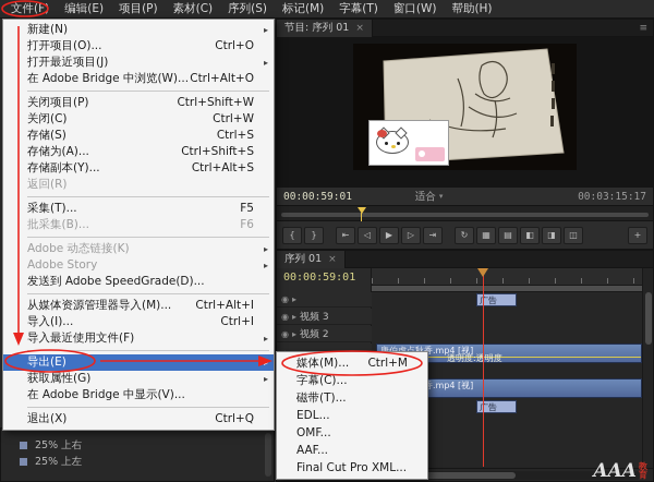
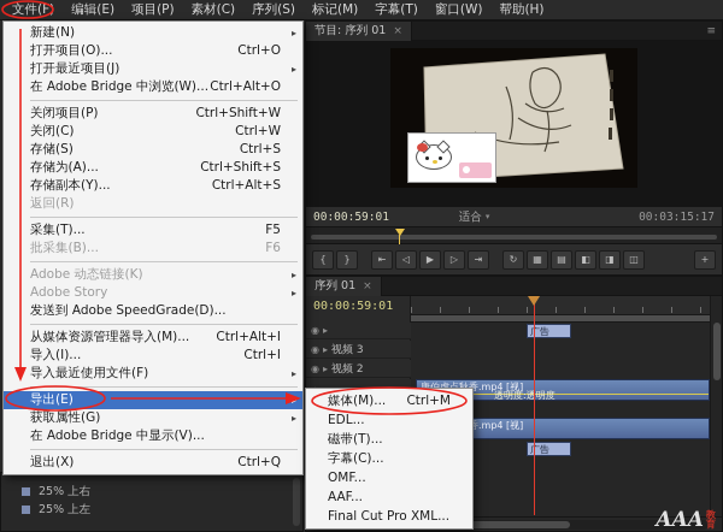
  文件(F
  编辑(E)
  项目(P)
  素材(C)
  序列(S)
  标记(M)
  字幕(T)
  窗口(W)
  帮助(H)
  节目: 序列 01
  ×
  ≡
  00:00:59:01
  适合
  ▾
  00:03:15:17
  {
  }
  ⇤
  ◁
  ▶
  ▷
  ⇥
  ↻
  ▦
  ▤
  ◧
  ◨
  ◫
  +
  序列 01
  ×
  00:00:59:01
  ◉
  ▸
  ◉
  ▸
  视频 3
  ◉
  ▸
  视频 2
  广告
  透明度:透明度
  广告
  25% 上右
  25% 上左
  新建(N)
  ▸
  打开项目(O)...
  Ctrl+O
  打开最近项目(J)
  ▸
  在 Adobe Bridge 中浏览(W)...
  Ctrl+Alt+O
  关闭项目(P)
  Ctrl+Shift+W
  关闭(C)
  Ctrl+W
  存储(S)
  Ctrl+S
  存储为(A)...
  Ctrl+Shift+S
  存储副本(Y)...
  Ctrl+Alt+S
  返回(R)
  采集(T)...
  F5
  批采集(B)...
  F6
  Adobe 动态链接(K)
  ▸
  Adobe Story
  ▸
  发送到 Adobe SpeedGrade(D)...
  从媒体资源管理器导入(M)...
  Ctrl+Alt+I
  导入(I)...
  Ctrl+I
  导入最近使用文件(F)
  ▸
  导出(E)
  获取属性(G)
  ▸
  在 Adobe Bridge 中显示(V)...
  退出(X)
  Ctrl+Q
  媒体(M)...
  Ctrl+M
- 字幕(C)...
+ EDL...
  磁带(T)...
- EDL...
+ 字幕(C)...
  OMF...
  AAF...
  Final Cut Pro XML...
  AAA
  教
  育
